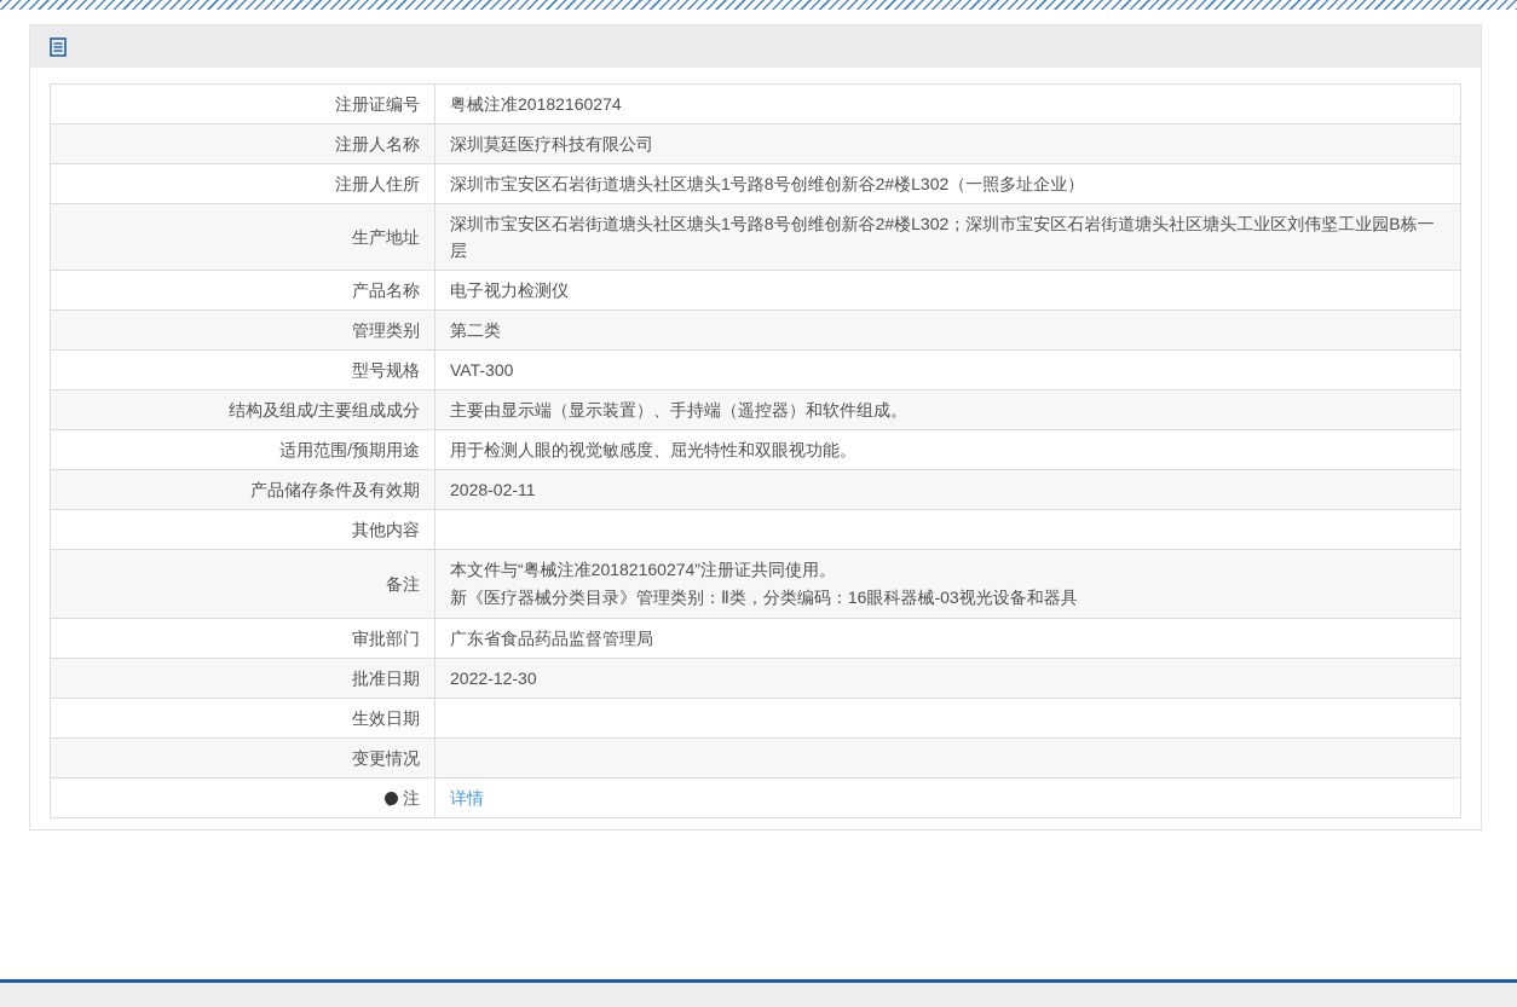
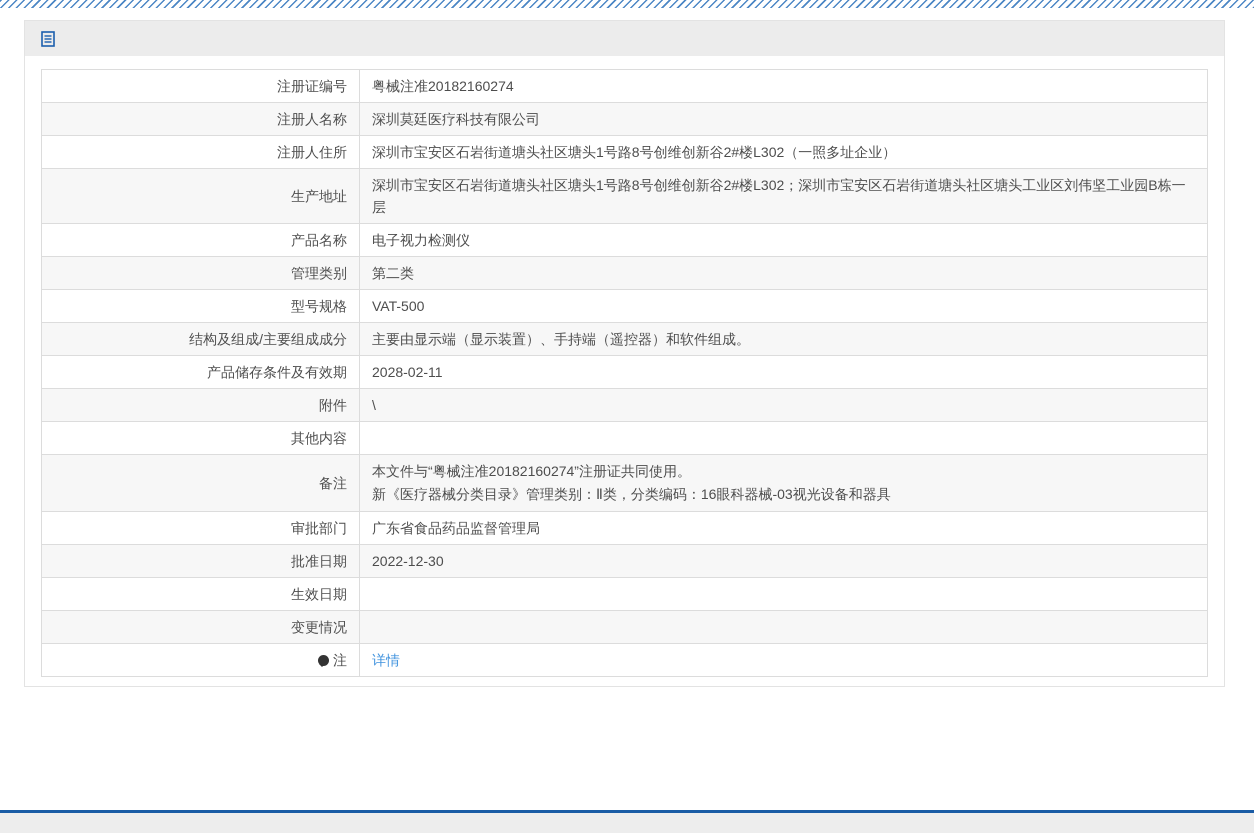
  注册证编号	粤械注准20182160274
  注册人名称	深圳莫廷医疗科技有限公司
  注册人住所	深圳市宝安区石岩街道塘头社区塘头1号路8号创维创新谷2#楼L302（一照多址企业）
  生产地址	深圳市宝安区石岩街道塘头社区塘头1号路8号创维创新谷2#楼L302；深圳市宝安区石岩街道塘头社区塘头工业区刘伟坚工业园B栋一层
  产品名称	电子视力检测仪
  管理类别	第二类
- 型号规格	VAT-300
+ 型号规格	VAT-500
  结构及组成/主要组成成分	主要由显示端（显示装置）、手持端（遥控器）和软件组成。
- 适用范围/预期用途	用于检测人眼的视觉敏感度、屈光特性和双眼视功能。
  产品储存条件及有效期	2028-02-11
+ 附件	\
  其他内容
  备注	本文件与“粤械注准20182160274”注册证共同使用。新《医疗器械分类目录》管理类别：Ⅱ类，分类编码：16眼科器械-03视光设备和器具
  审批部门	广东省食品药品监督管理局
  批准日期	2022-12-30
  生效日期
  变更情况
  注	详情
